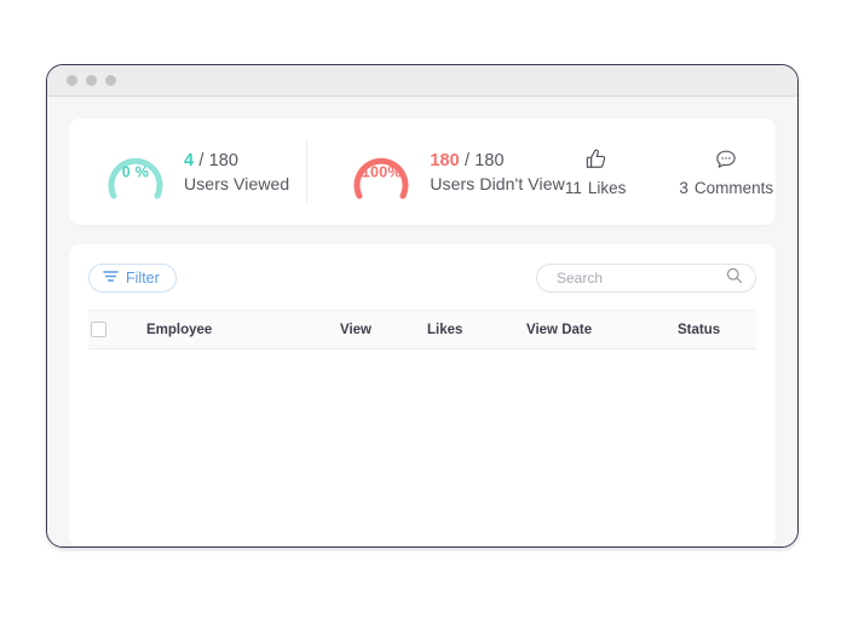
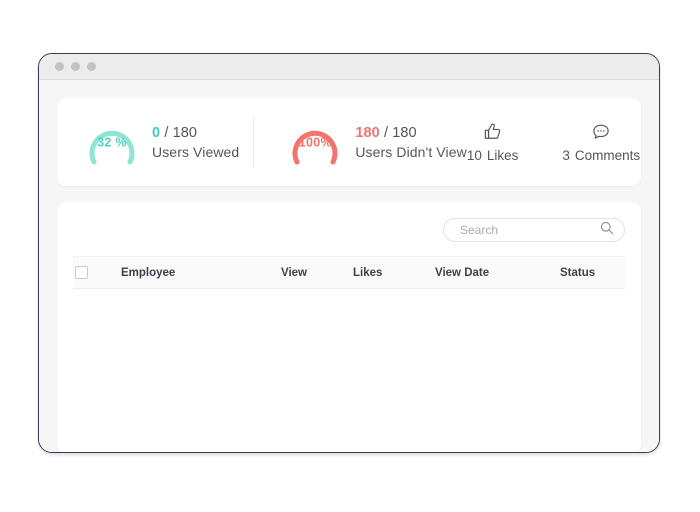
- 0 %
+ 32 %
- 4 / 180
+ 0 / 180
  Users Viewed
  100%
  180 / 180
  Users Didn't View
- 11 Likes
+ 10 Likes
  3 Comments
- Filter
  Search
  	Employee	View	Likes	View Date	Status
